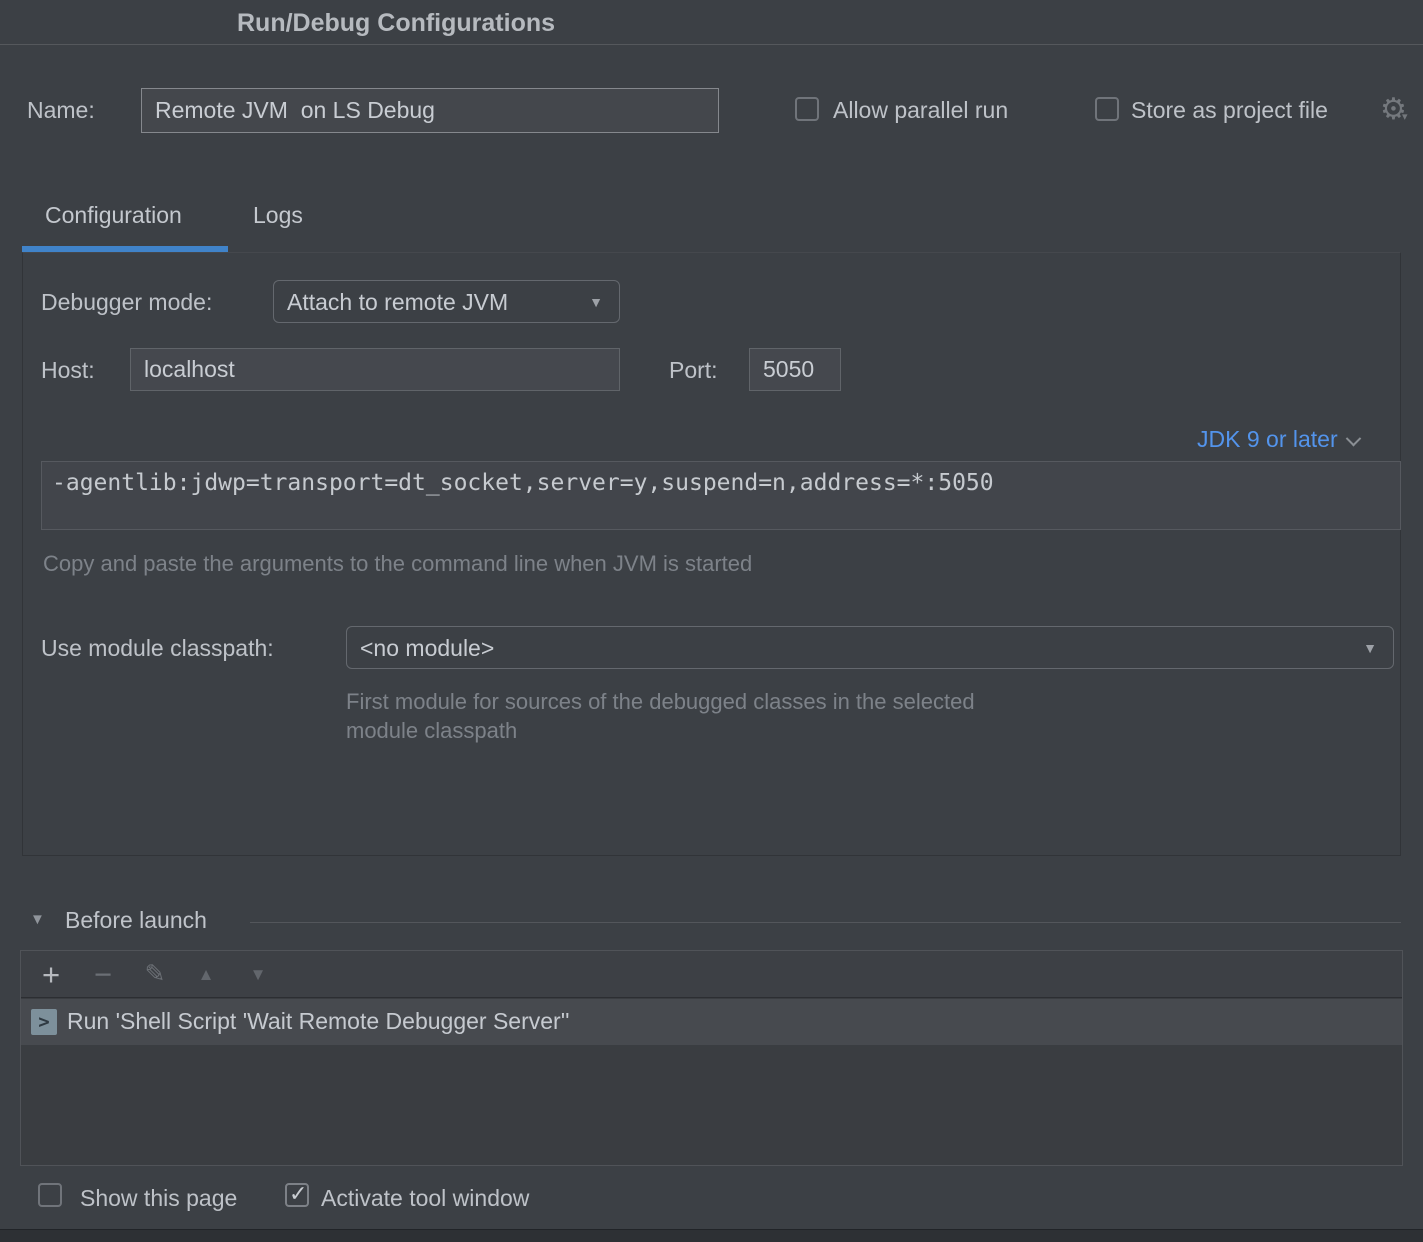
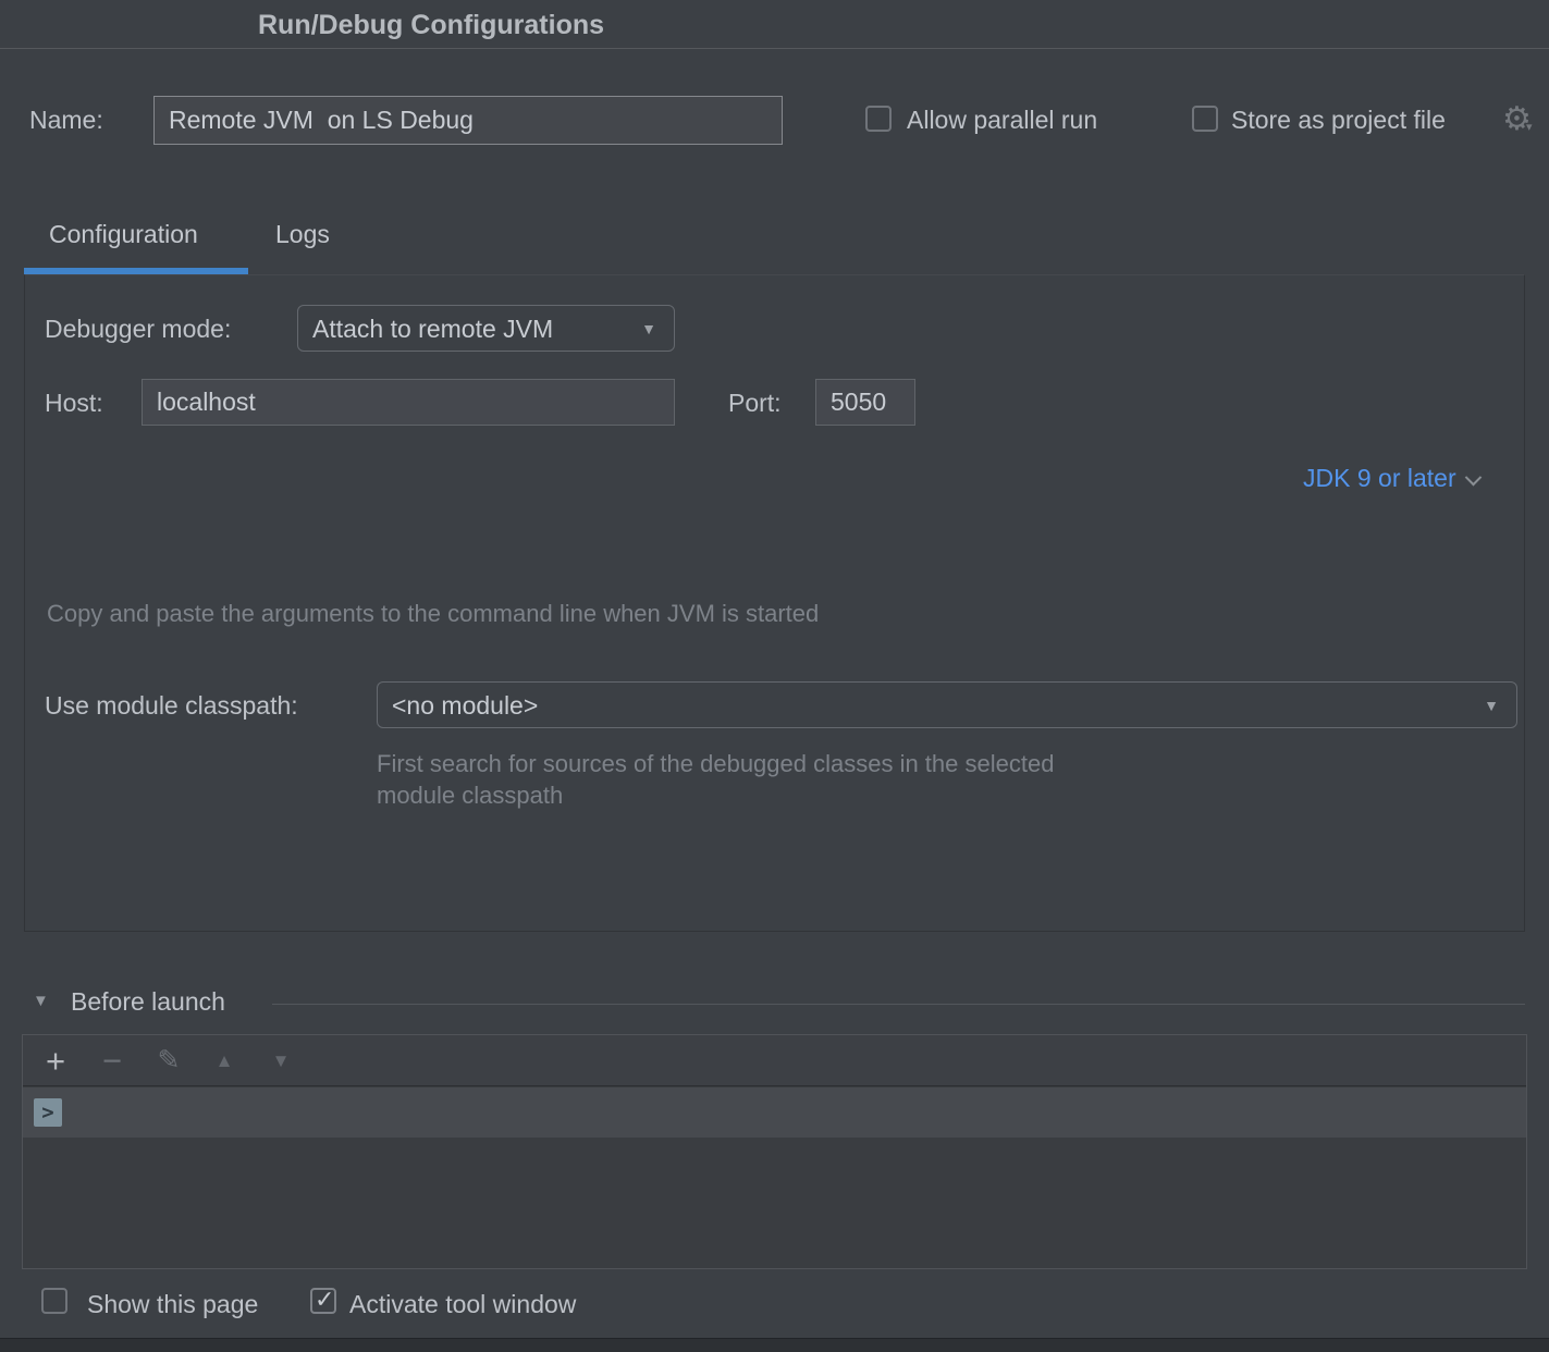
  Run/Debug Configurations
  Name:
  Remote JVM on LS Debug
  Allow parallel run
  Store as project file
  ⚙
  ▾
  Configuration
  Logs
  Debugger mode:
  Attach to remote JVM
  ▼
  Host:
  localhost
  Port:
  5050
  JDK 9 or later
- -agentlib:jdwp=transport=dt_socket,server=y,suspend=n,address=*:5050
  Copy and paste the arguments to the command line when JVM is started
  Use module classpath:
  <no module>
  ▼
- First module for sources of the debugged classes in the selected module classpath
+ First search for sources of the debugged classes in the selected module classpath
  ▼
  Before launch
  +
  −
  ✎
  ▲
  ▼
  >
- Run 'Shell Script 'Wait Remote Debugger Server''
  Show this page
  ✓
  Activate tool window
